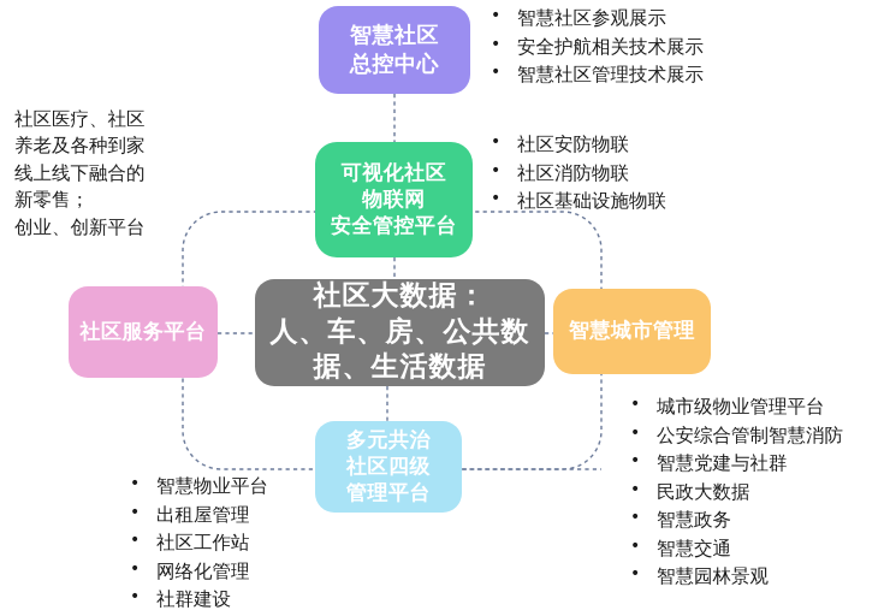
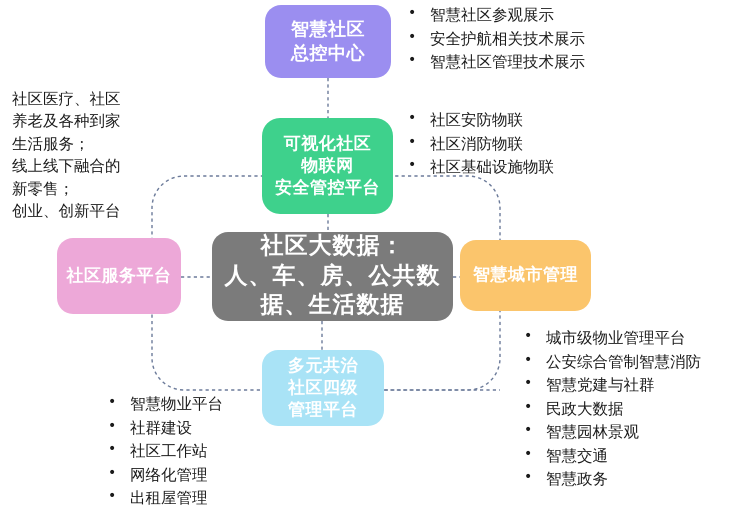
  智慧社区
  总控中心
  可视化社区
  物联网
  安全管控平台
  社区大数据：
  人、车、房、公共数
  据、生活数据
  社区服务平台
  智慧城市管理
  多元共治
  社区四级
  管理平台
  智慧社区参观展示
  安全护航相关技术展示
  智慧社区管理技术展示
  社区安防物联
  社区消防物联
  社区基础设施物联
  社区医疗、社区
  养老及各种到家
+ 生活服务；
  线上线下融合的
  新零售；
  创业、创新平台
  智慧物业平台
- 出租屋管理
+ 社群建设
  社区工作站
  网络化管理
- 社群建设
+ 出租屋管理
  城市级物业管理平台
  公安综合管制智慧消防
  智慧党建与社群
  民政大数据
- 智慧政务
+ 智慧园林景观
  智慧交通
- 智慧园林景观
+ 智慧政务
